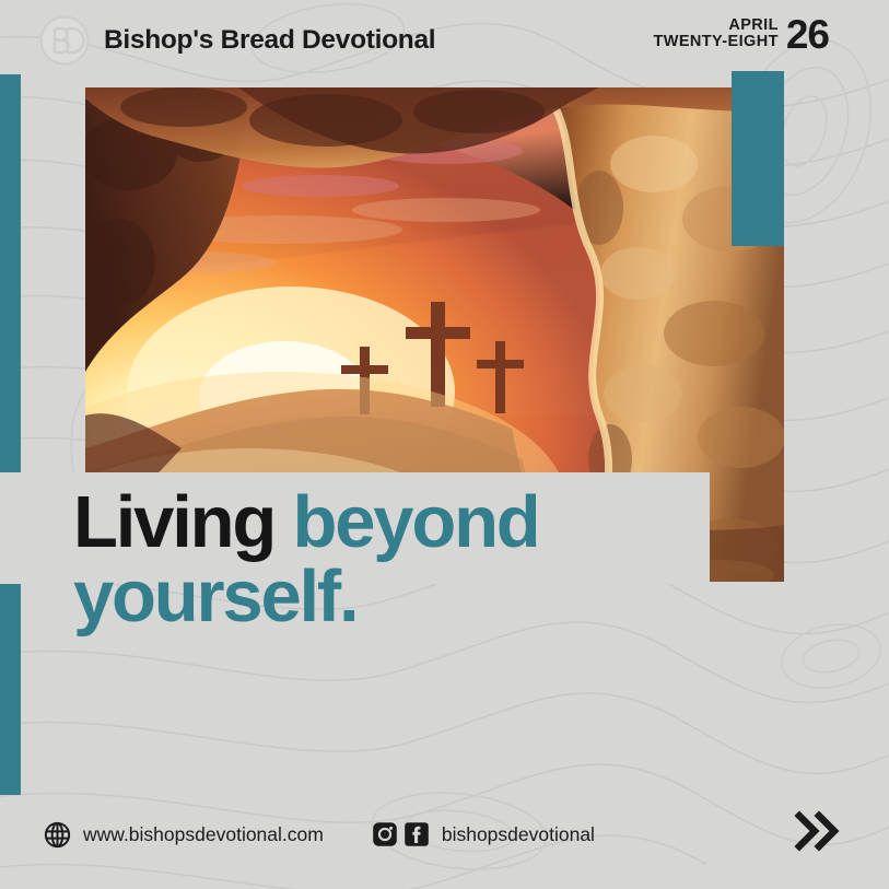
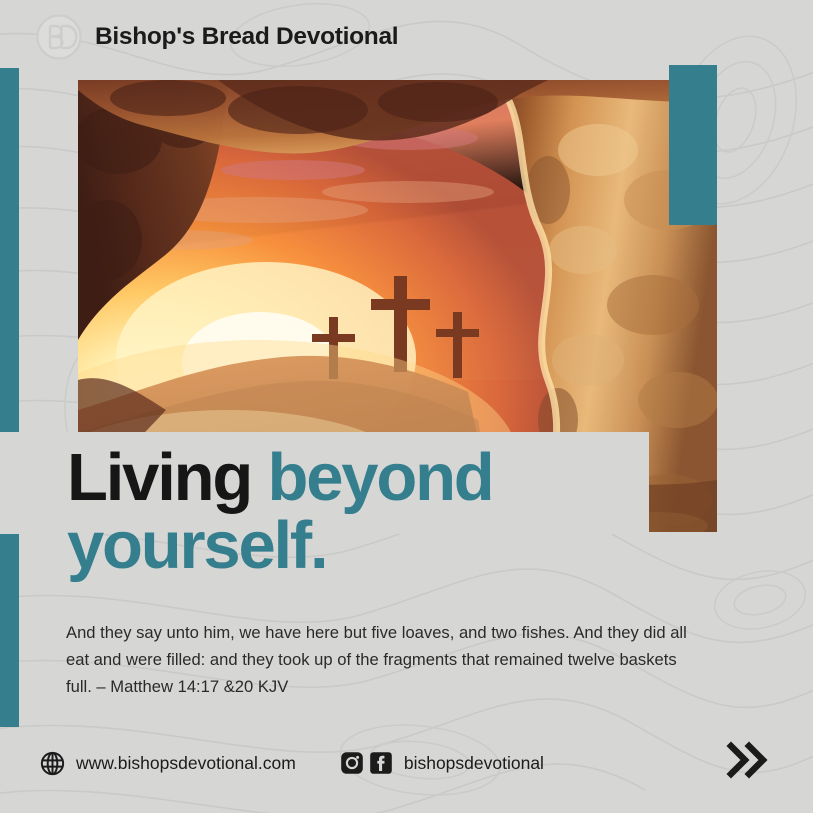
  Bishop's Bread Devotional
- APRIL
- TWENTY-EIGHT
- 26
  Living beyond yourself.
+ And they say unto him, we have here but five loaves, and two fishes. And they did all eat and were filled: and they took up of the fragments that remained twelve baskets full. – Matthew 14:17 &20 KJV
  www.bishopsdevotional.com
  bishopsdevotional
